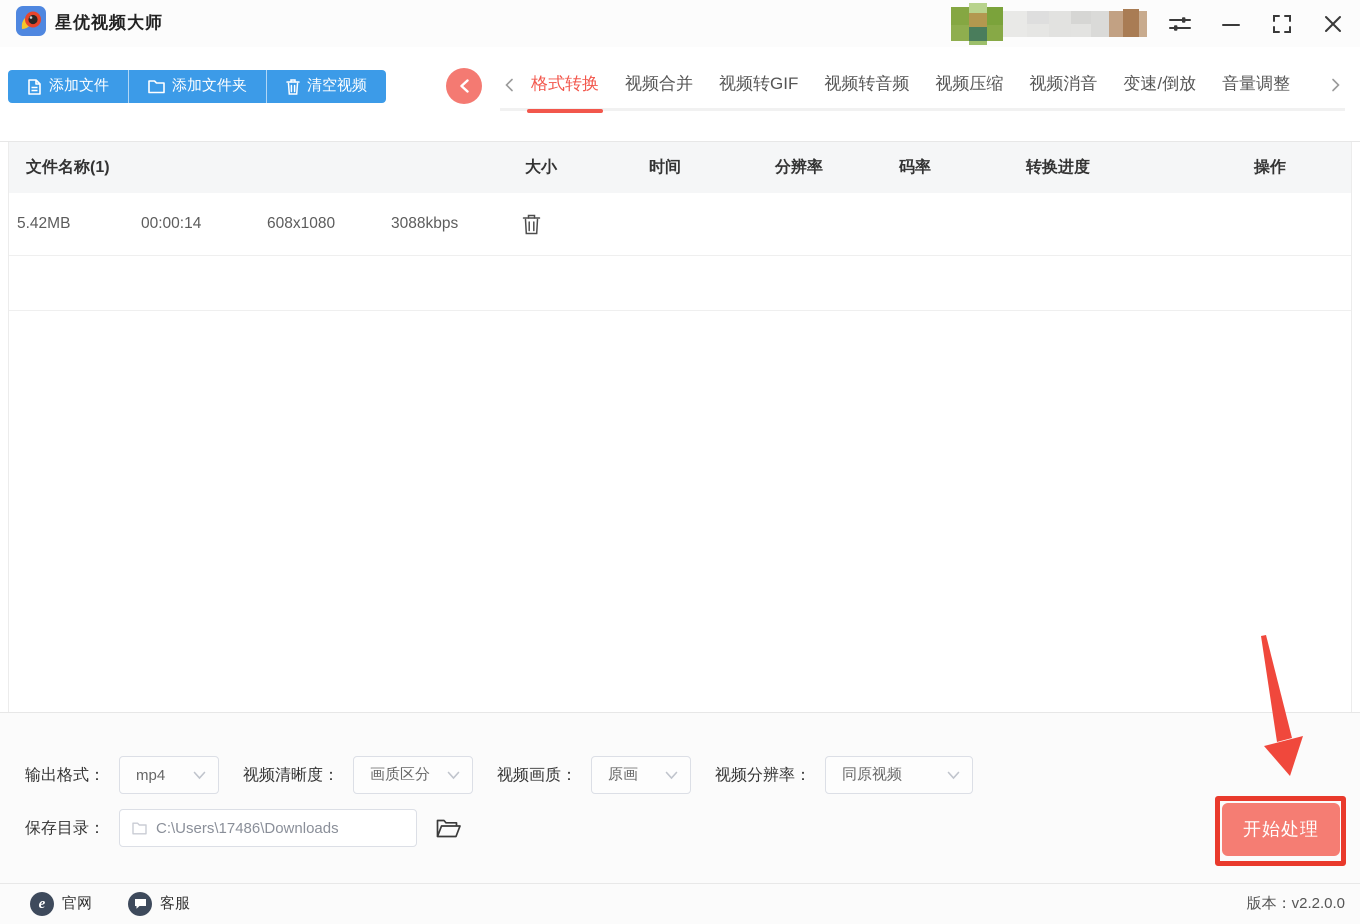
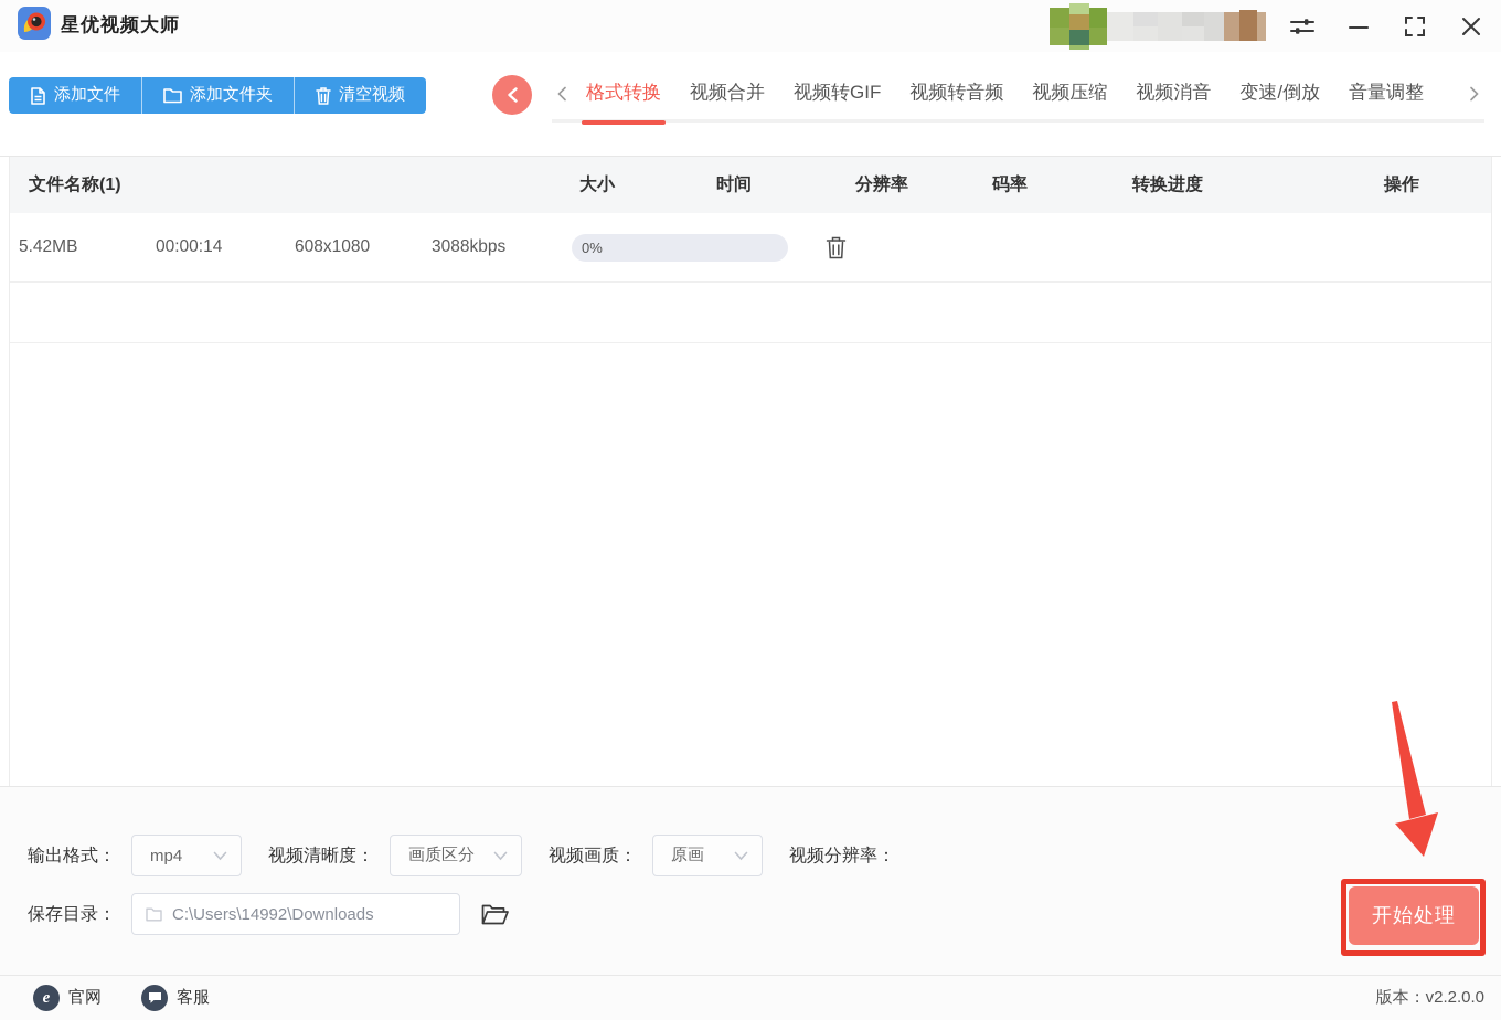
  星优视频大师
  添加文件
  添加文件夹
  清空视频
  格式转换
  视频合并
  视频转GIF
  视频转音频
  视频压缩
  视频消音
  变速/倒放
  音量调整
  文件名称(1)
  大小
  时间
  分辨率
  码率
  转换进度
  操作
  5.42MB
  00:00:14
  608x1080
  3088kbps
+ 0%
  输出格式：
  mp4
  视频清晰度：
  画质区分
  视频画质：
  原画
  视频分辨率：
- 同原视频
  保存目录：
- C:\Users\17486\Downloads
+ C:\Users\14992\Downloads
  开始处理
  e
  官网
  客服
  版本：v2.2.0.0
